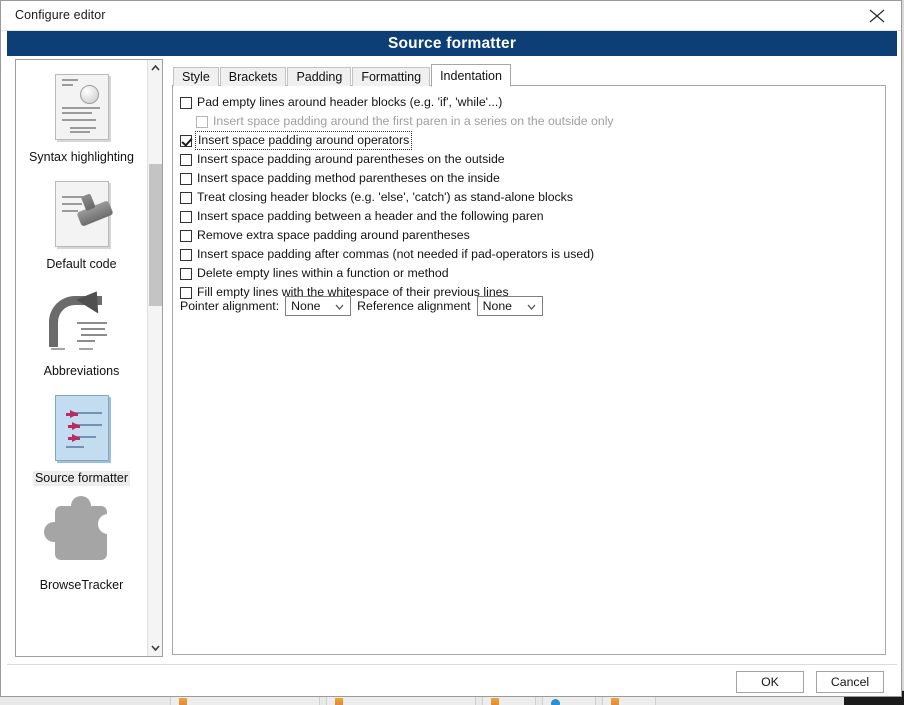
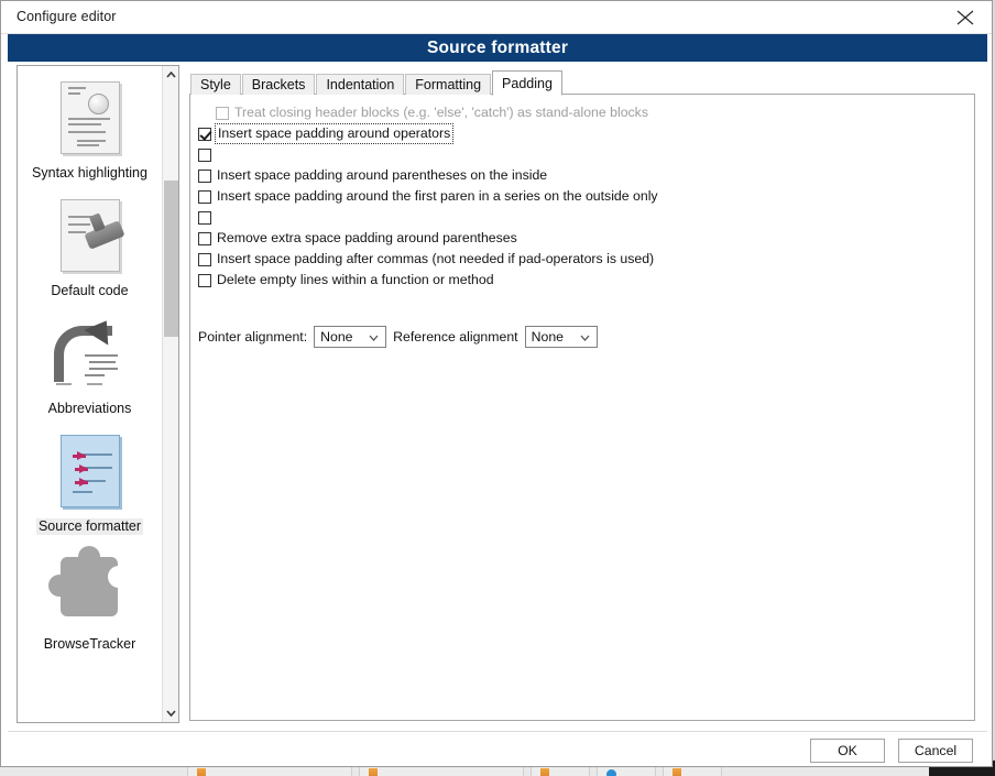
  Configure editor
  Source formatter
  Syntax highlighting
  Default code
  Abbreviations
  Source formatter
  BrowseTracker
  Style
  Brackets
- Padding
+ Indentation
  Formatting
- Indentation
+ Padding
- Pad empty lines around header blocks (e.g. 'if', 'while'...)
- Insert space padding around the first paren in a series on the outside only
+ Treat closing header blocks (e.g. 'else', 'catch') as stand-alone blocks
  Insert space padding around operators
- Insert space padding around parentheses on the outside
- Insert space padding method parentheses on the inside
+ Insert space padding around parentheses on the inside
- Treat closing header blocks (e.g. 'else', 'catch') as stand-alone blocks
+ Insert space padding around the first paren in a series on the outside only
- Insert space padding between a header and the following paren
  Remove extra space padding around parentheses
  Insert space padding after commas (not needed if pad-operators is used)
  Delete empty lines within a function or method
- Fill empty lines with the whitespace of their previous lines
  Pointer alignment:
  None
  Reference alignment
  None
  OK
  Cancel
